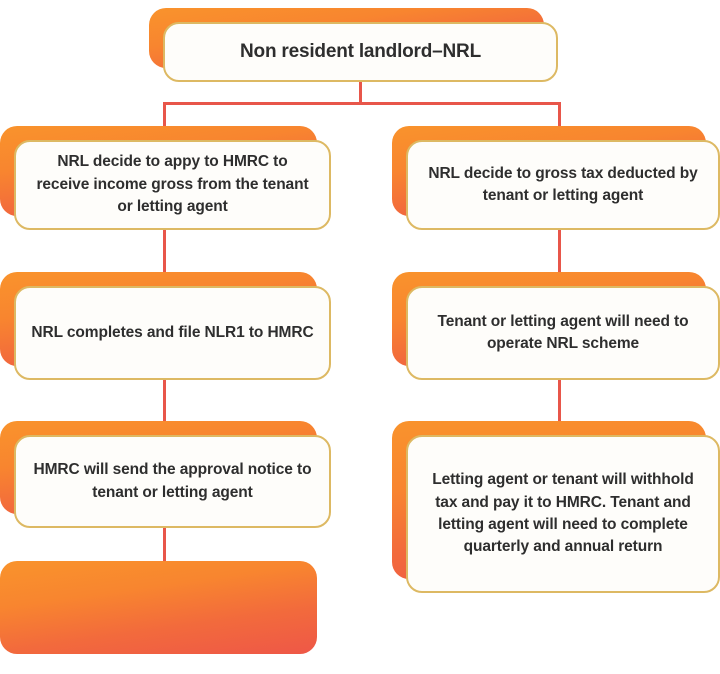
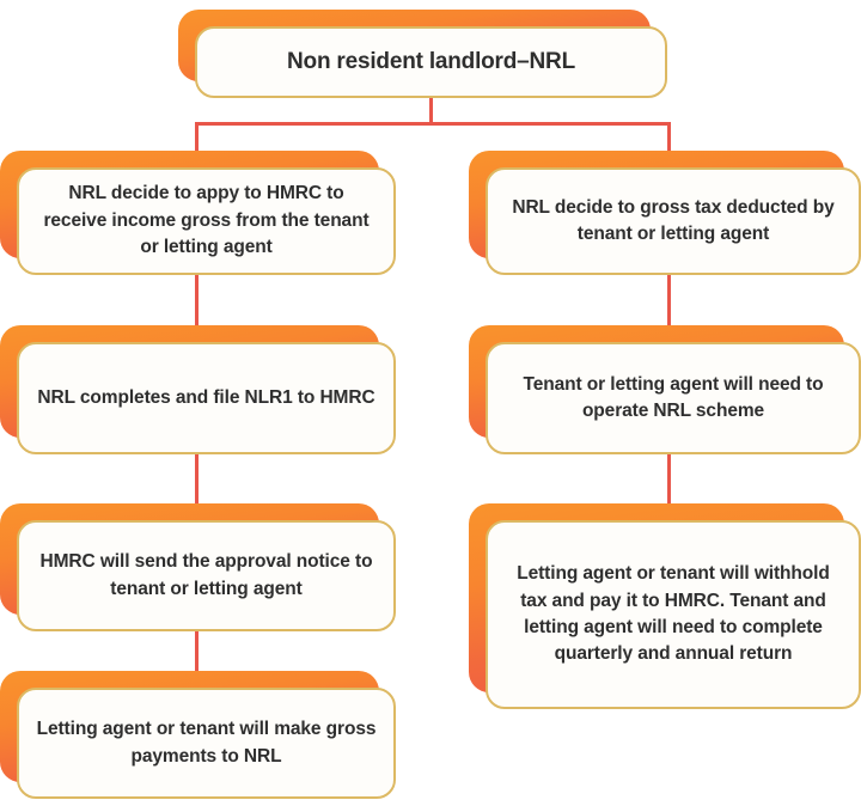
  Non resident landlord–NRL
  NRL decide to appy to HMRC to receive income gross from the tenant or letting agent
  NRL completes and file NLR1 to HMRC
  HMRC will send the approval notice to tenant or letting agent
+ Letting agent or tenant will make gross payments to NRL
  NRL decide to gross tax deducted by tenant or letting agent
  Tenant or letting agent will need to operate NRL scheme
  Letting agent or tenant will withhold tax and pay it to HMRC. Tenant and letting agent will need to complete quarterly and annual return
